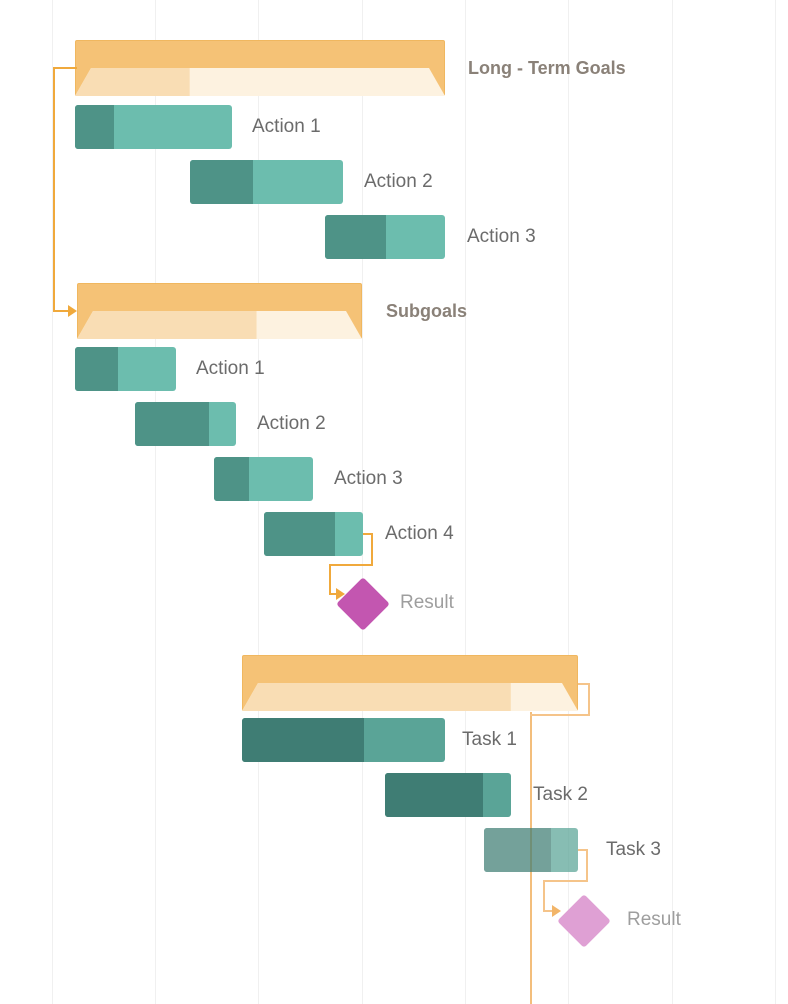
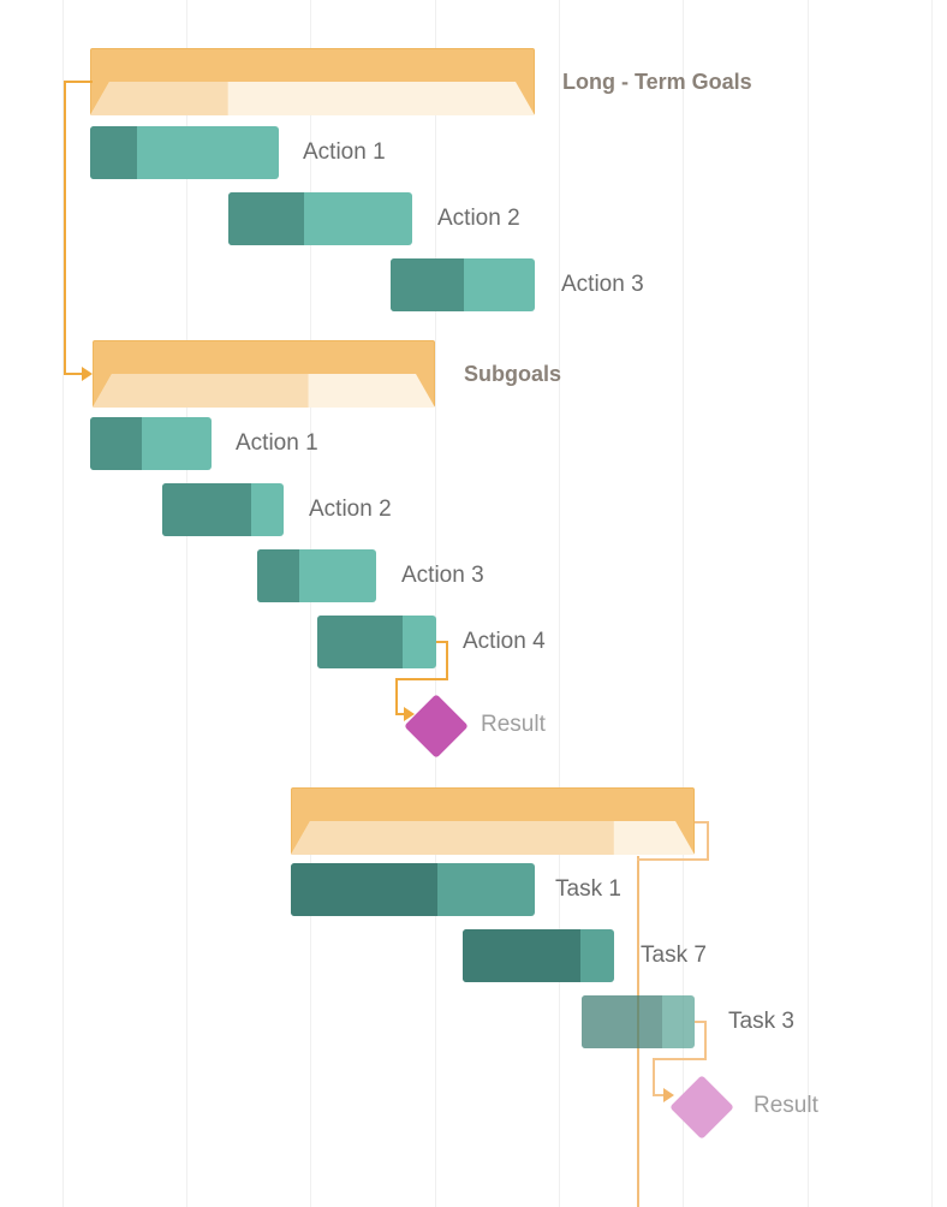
  Long - Term Goals
  Action 1
  Action 2
  Action 3
  Subgoals
  Action 1
  Action 2
  Action 3
  Action 4
  Result
  Task 1
- Task 2
+ Task 7
  Task 3
  Result
